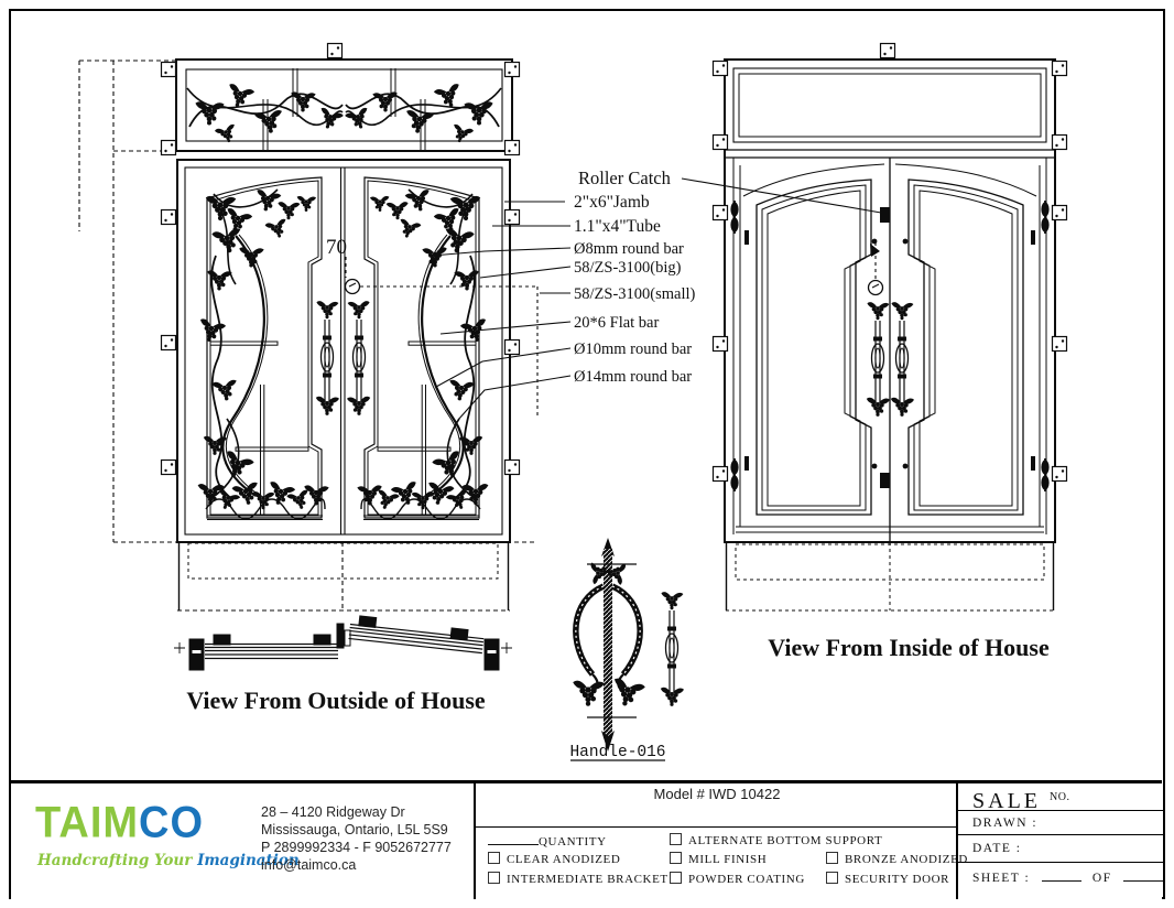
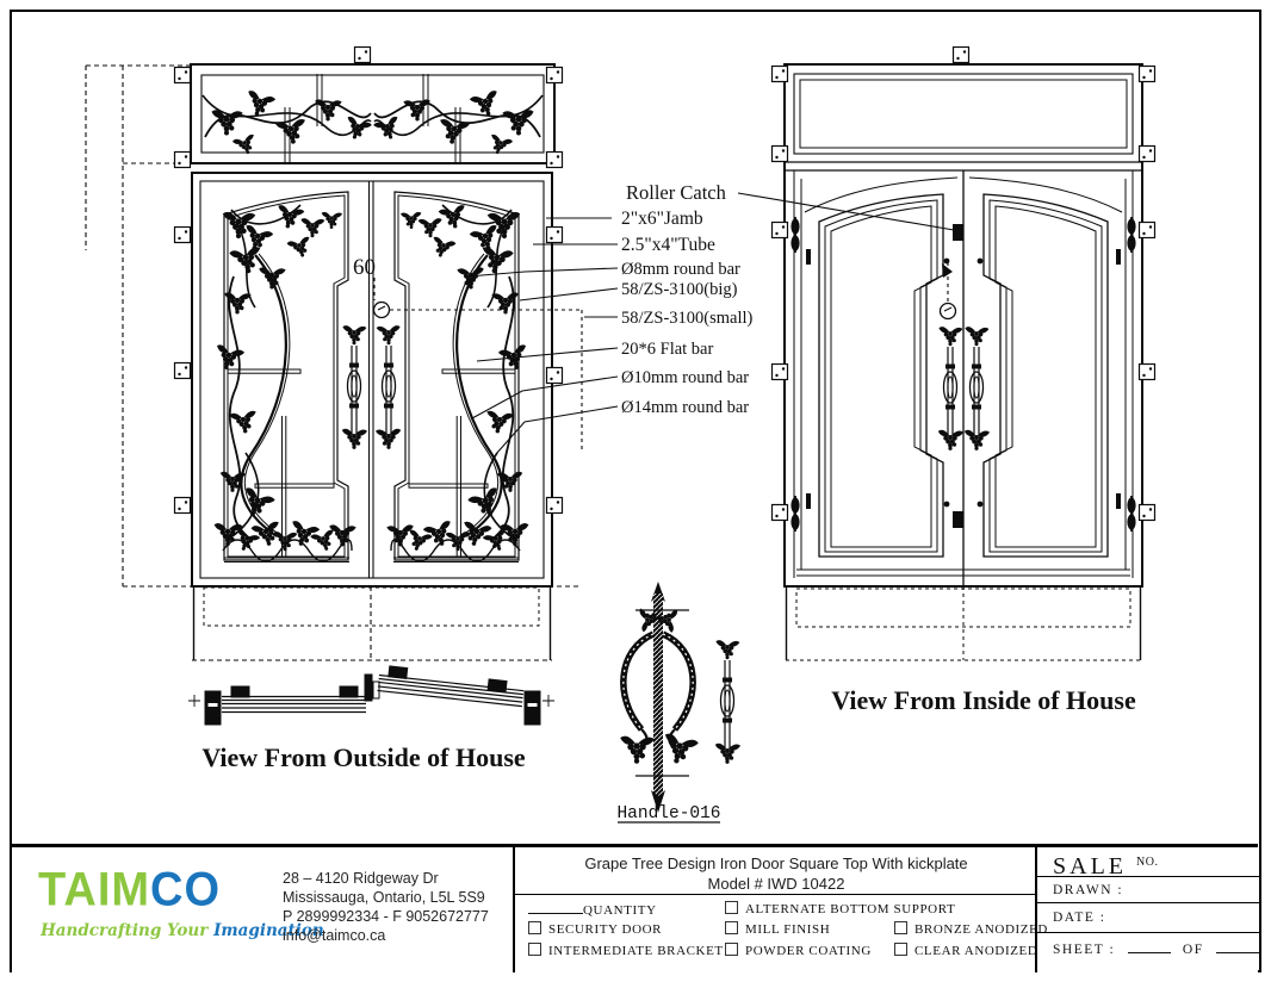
- 70
+ 60
  View From Outside of House
  View From Inside of House
  Roller Catch
  2"x6"Jamb
- 1.1"x4"Tube
+ 2.5"x4"Tube
  Ø8mm round bar
  58/ZS-3100(big)
  58/ZS-3100(small)
  20*6 Flat bar
  Ø10mm round bar
  Ø14mm round bar
  Handle-016
  TAIMCO
  Handcrafting Your Imagination
  28 – 4120 Ridgeway Dr
  Mississauga, Ontario, L5L 5S9
  P 2899992334 - F 9052672777
  info@taimco.ca
+ Grape Tree Design Iron Door Square Top With kickplate
  Model # IWD 10422
  QUANTITY
- CLEAR ANODIZED
+ SECURITY DOOR
  INTERMEDIATE BRACKET
  ALTERNATE BOTTOM SUPPORT
  MILL FINISH
  POWDER COATING
  BRONZE ANODIZED
- SECURITY DOOR
+ CLEAR ANODIZED
  SALE NO.
  DRAWN :
  DATE :
  SHEET : OF
